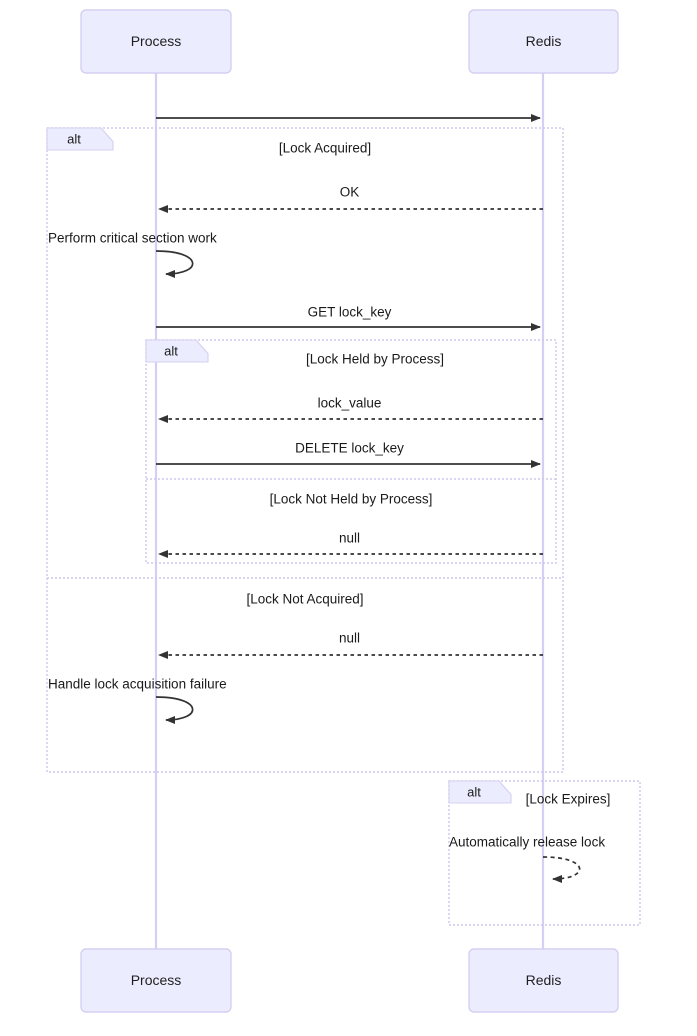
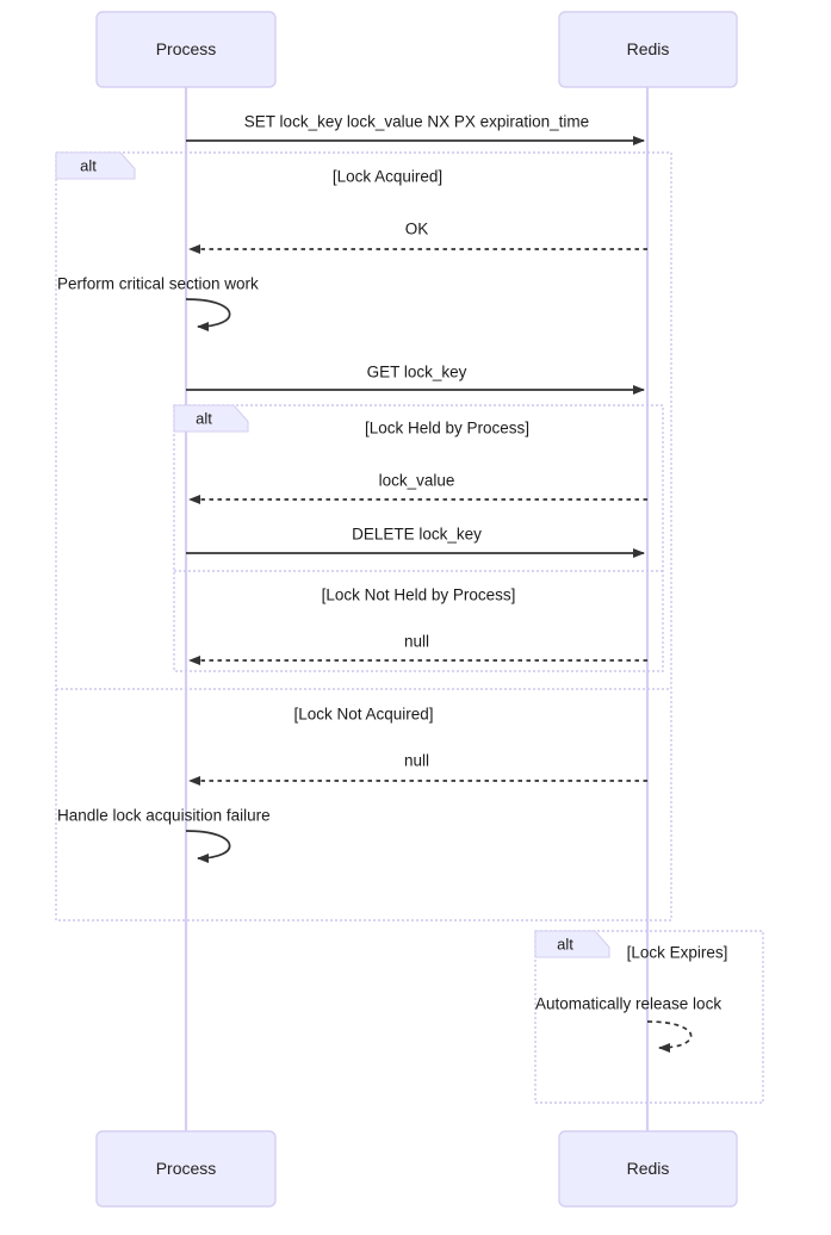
  alt
  [Lock Acquired]
  [Lock Not Acquired]
  alt
  [Lock Held by Process]
  [Lock Not Held by Process]
  alt
  [Lock Expires]
+ SET lock_key lock_value NX PX expiration_time
  OK
  GET lock_key
  lock_value
  DELETE lock_key
  null
  null
  Perform critical section work
  Handle lock acquisition failure
  Automatically release lock
  Process
  Process
  Redis
  Redis
